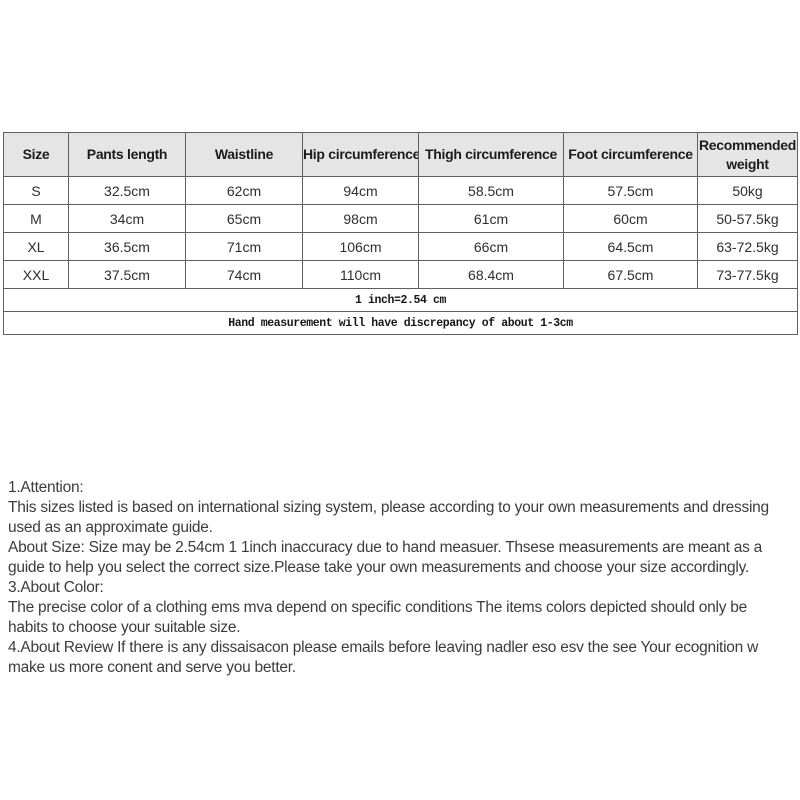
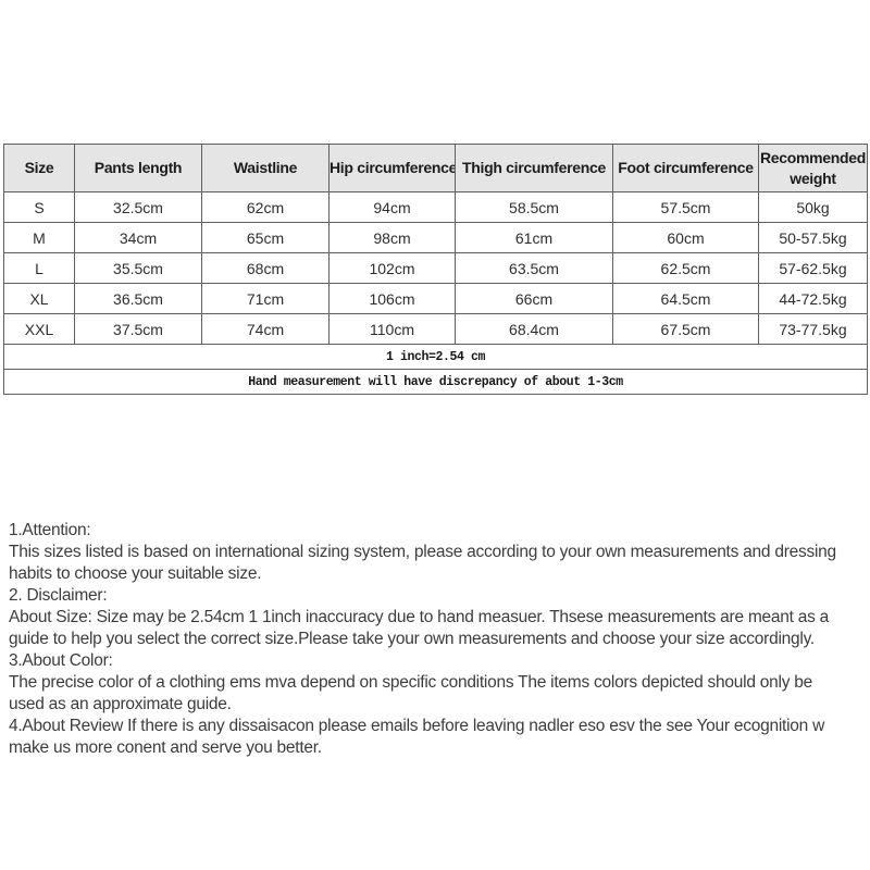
  Size	Pants length	Waistline	Hip circumference	Thigh circumference	Foot circumference	Recommended weight
  S	32.5cm	62cm	94cm	58.5cm	57.5cm	50kg
  M	34cm	65cm	98cm	61cm	60cm	50-57.5kg
+ L	35.5cm	68cm	102cm	63.5cm	62.5cm	57-62.5kg
- XL	36.5cm	71cm	106cm	66cm	64.5cm	63-72.5kg
+ XL	36.5cm	71cm	106cm	66cm	64.5cm	44-72.5kg
  XXL	37.5cm	74cm	110cm	68.4cm	67.5cm	73-77.5kg
  1 inch=2.54 cm
  Hand measurement will have discrepancy of about 1-3cm
  1.Attention:
  This sizes listed is based on international sizing system, please according to your own measurements and dressing
- used as an approximate guide.
+ habits to choose your suitable size.
+ 2. Disclaimer:
  About Size: Size may be 2.54cm 1 1inch inaccuracy due to hand measuer. Thsese measurements are meant as a
  guide to help you select the correct size.Please take your own measurements and choose your size accordingly.
  3.About Color:
  The precise color of a clothing ems mva depend on specific conditions The items colors depicted should only be
- habits to choose your suitable size.
+ used as an approximate guide.
  4.About Review If there is any dissaisacon please emails before leaving nadler eso esv the see Your ecognition w
  make us more conent and serve you better.
